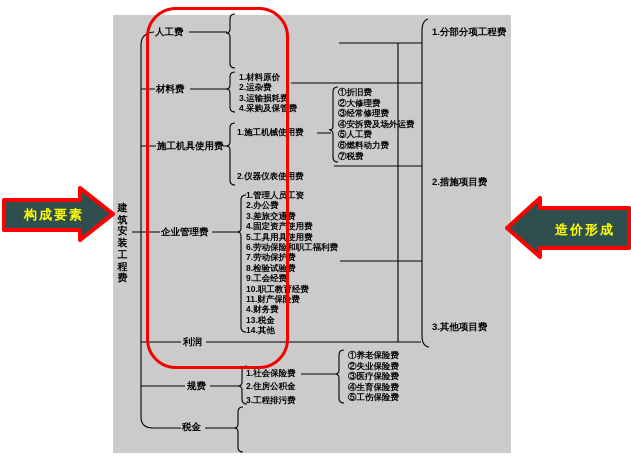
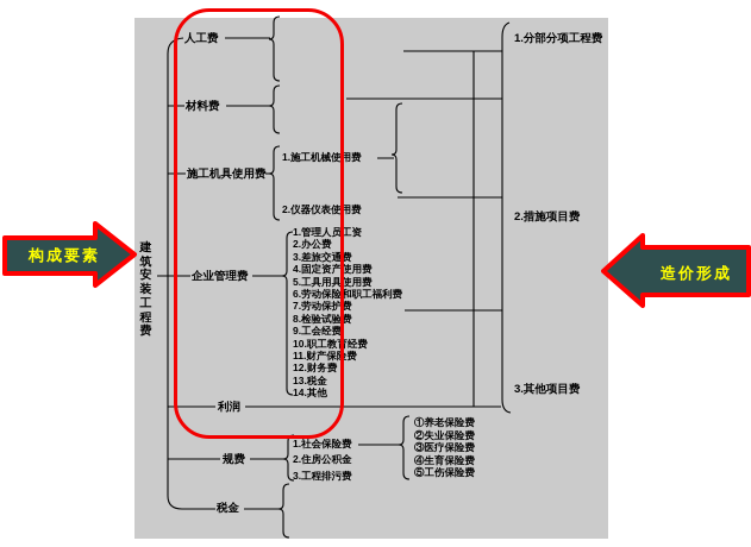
  建筑安装工程费
  人工费
  材料费
  施工机具使用费
  企业管理费
  利润
  规费
  税金
- 1.材料原价
- 2.运杂费
- 3.运输损耗费
- 4.采购及保管费
  1.施工机械使用费
  2.仪器仪表使用费
- ①折旧费
- ②大修理费
- ③经常修理费
- ④安拆费及场外运费
- ⑤人工费
- ⑥燃料动力费
- ⑦税费
  1.管理人员工资
  2.办公费
  3.差旅交通费
  4.固定资产使用费
  5.工具用具使用费
  6.劳动保险和职工福利费
  7.劳动保护费
  8.检验试验费
  9.工会经费
  10.职工教育经费
  11.财产保险费
- 4.财务费
+ 12.财务费
  13.税金
  14.其他
  1.社会保险费
  2.住房公积金
  3.工程排污费
  ①养老保险费
  ②失业保险费
  ③医疗保险费
  ④生育保险费
  ⑤工伤保险费
  1.分部分项工程费
  2.措施项目费
  3.其他项目费
  构成要素
  造价形成
